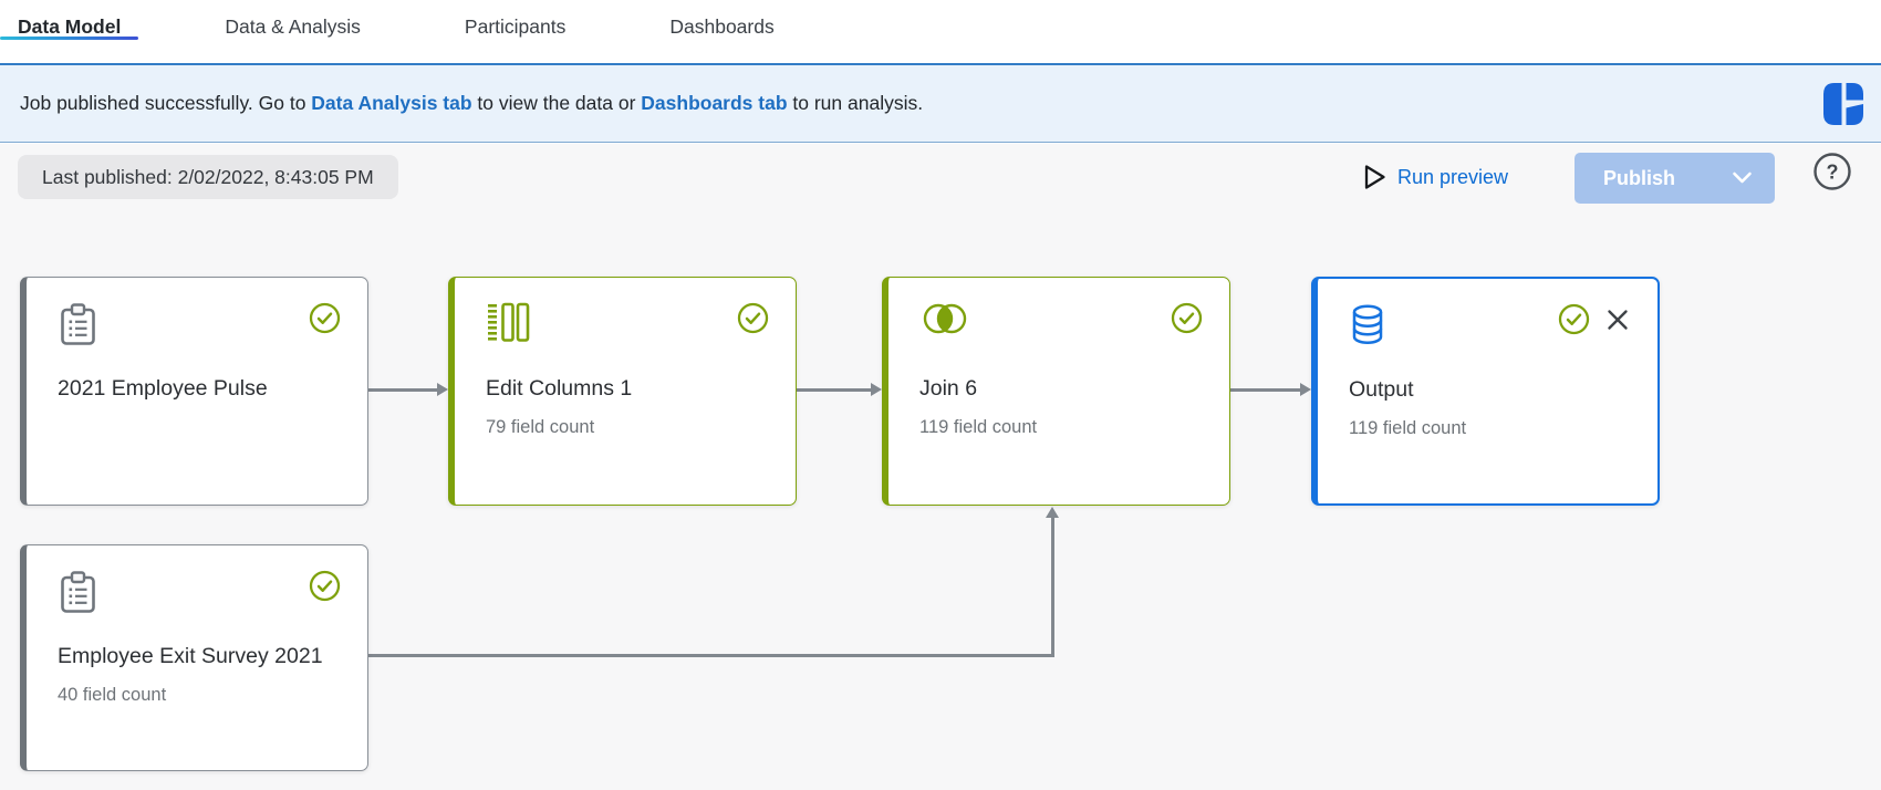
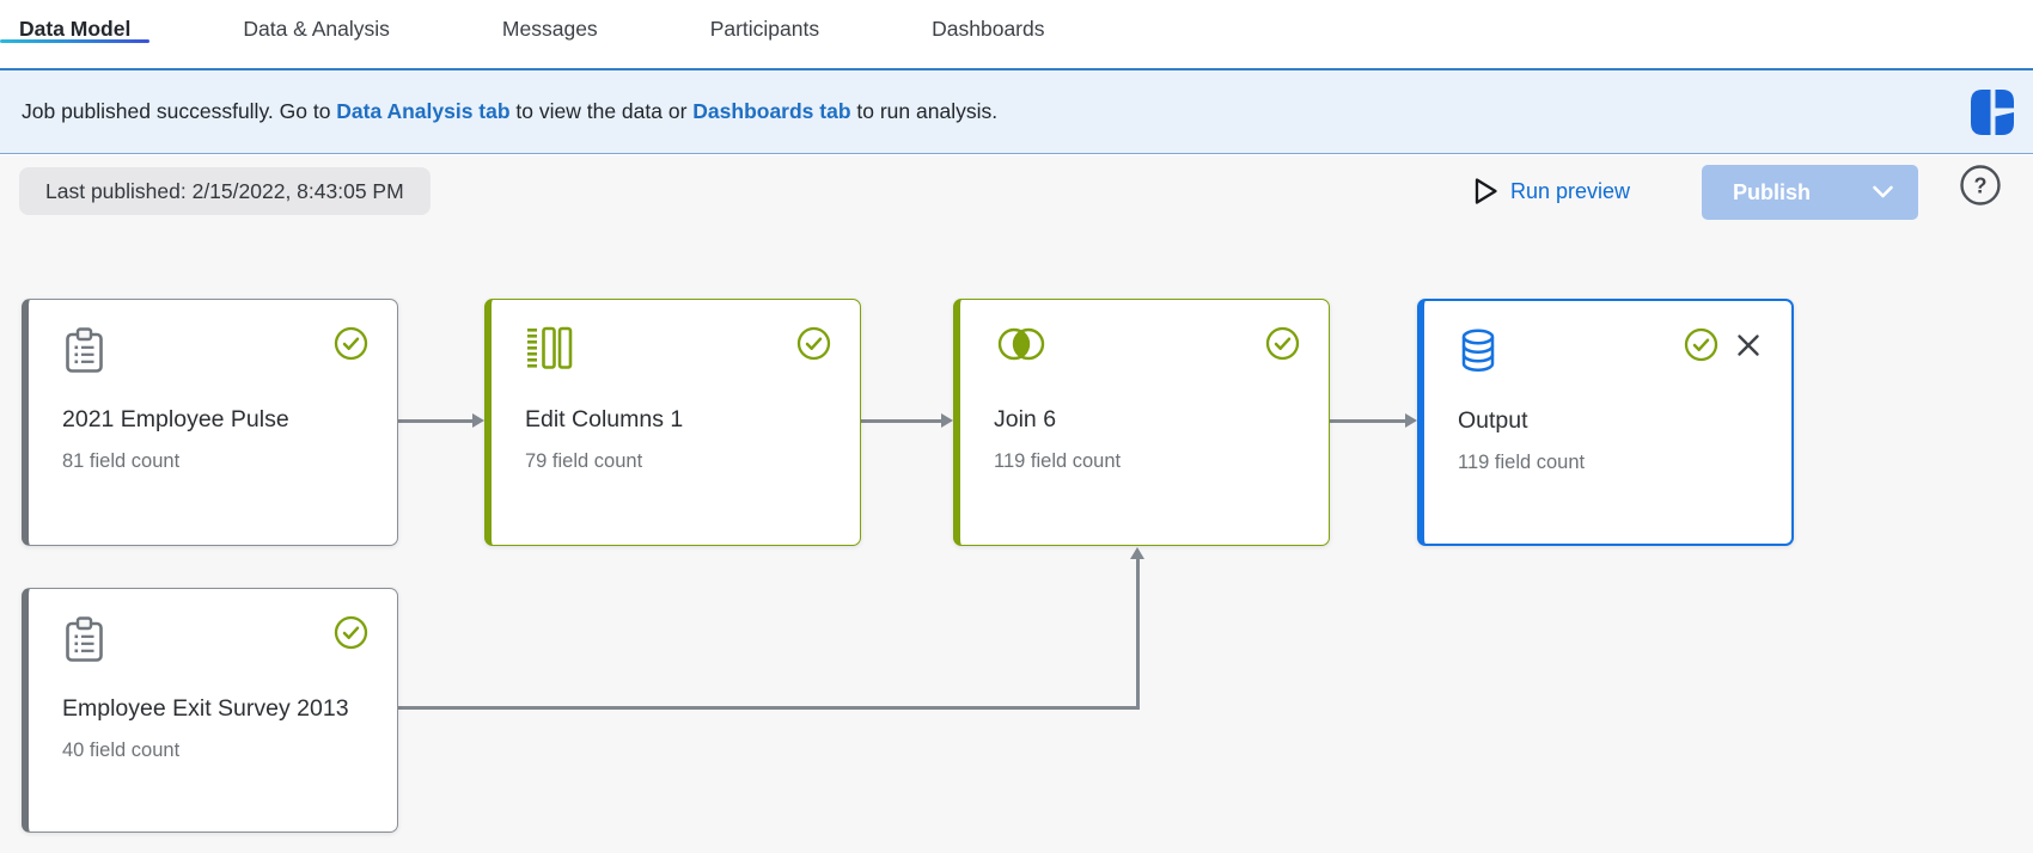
  Data Model
  Data & Analysis
+ Messages
  Participants
  Dashboards
  Job published successfully. Go to Data Analysis tab to view the data or Dashboards tab to run analysis.
- Last published: 2/02/2022, 8:43:05 PM
+ Last published: 2/15/2022, 8:43:05 PM
  Run preview
  Publish
  ?
  2021 Employee Pulse
+ 81 field count
  Edit Columns 1
  79 field count
  Join 6
  119 field count
  Output
  119 field count
- Employee Exit Survey 2021
+ Employee Exit Survey 2013
  40 field count
